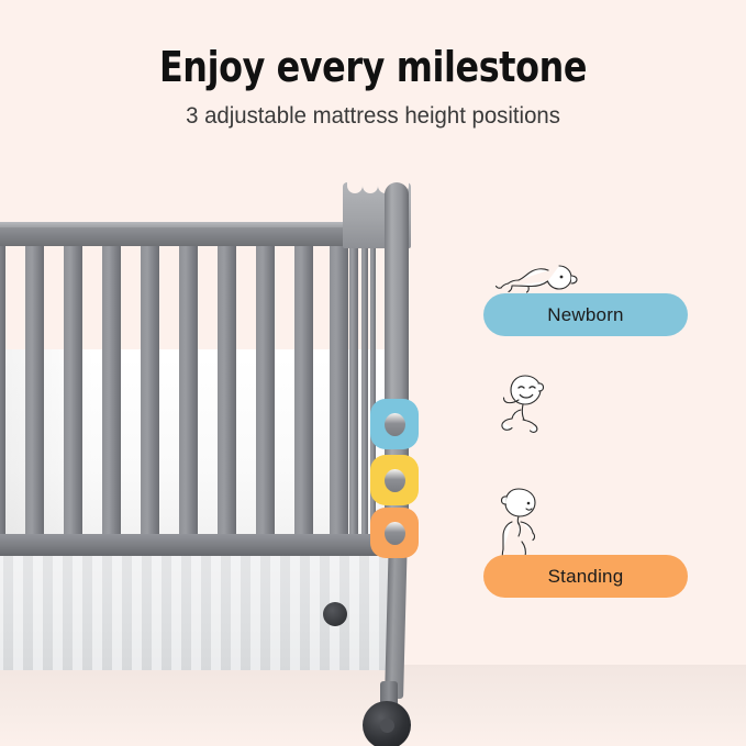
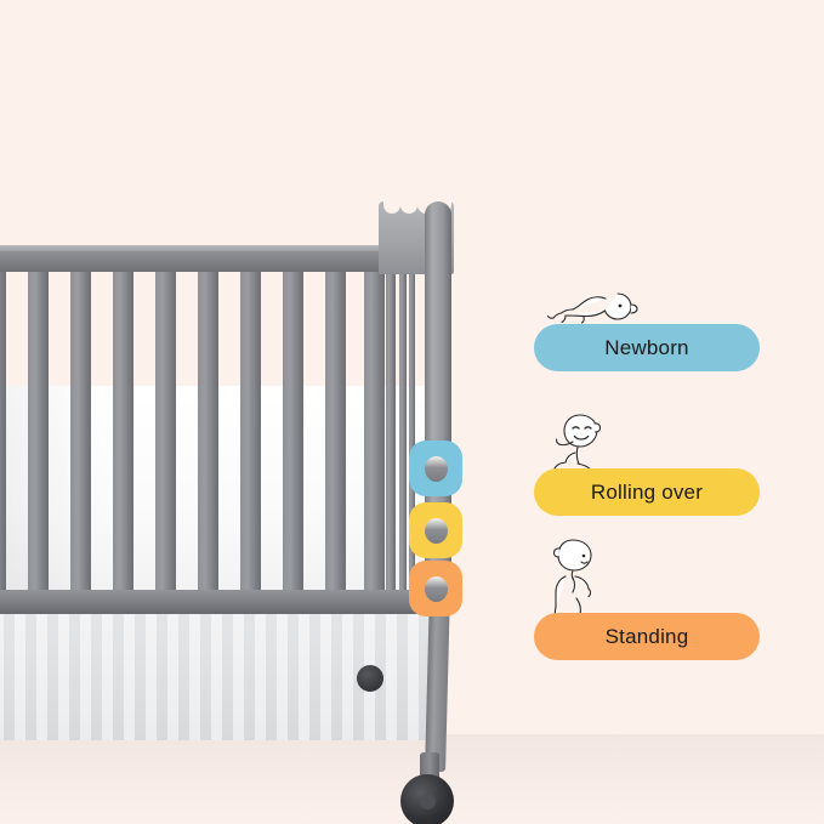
- Enjoy every milestone
- 3 adjustable mattress height positions
  Newborn
+ Rolling over
  Standing
